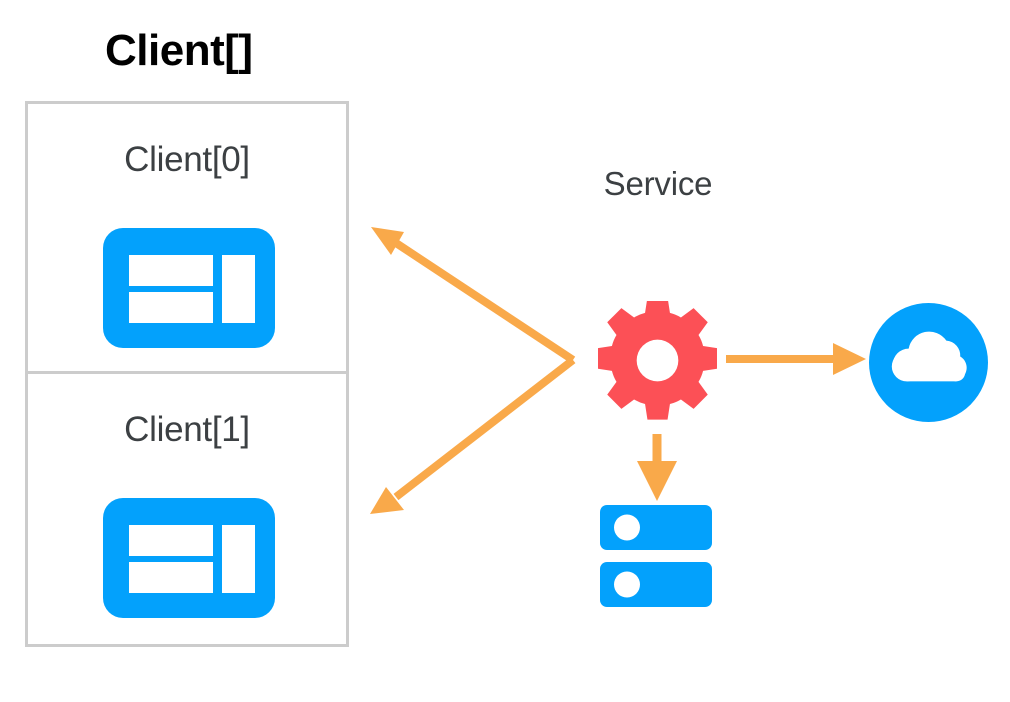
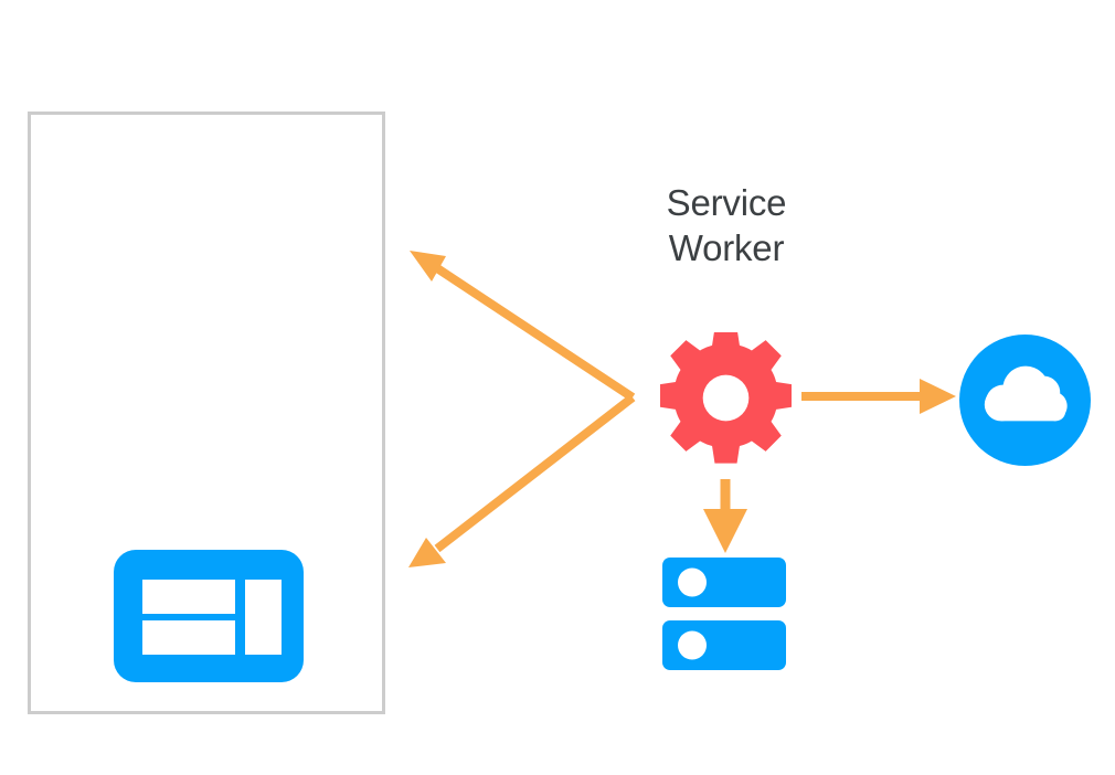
- Client[]
- Client[0]
- Client[1]
  Service
+ Worker
